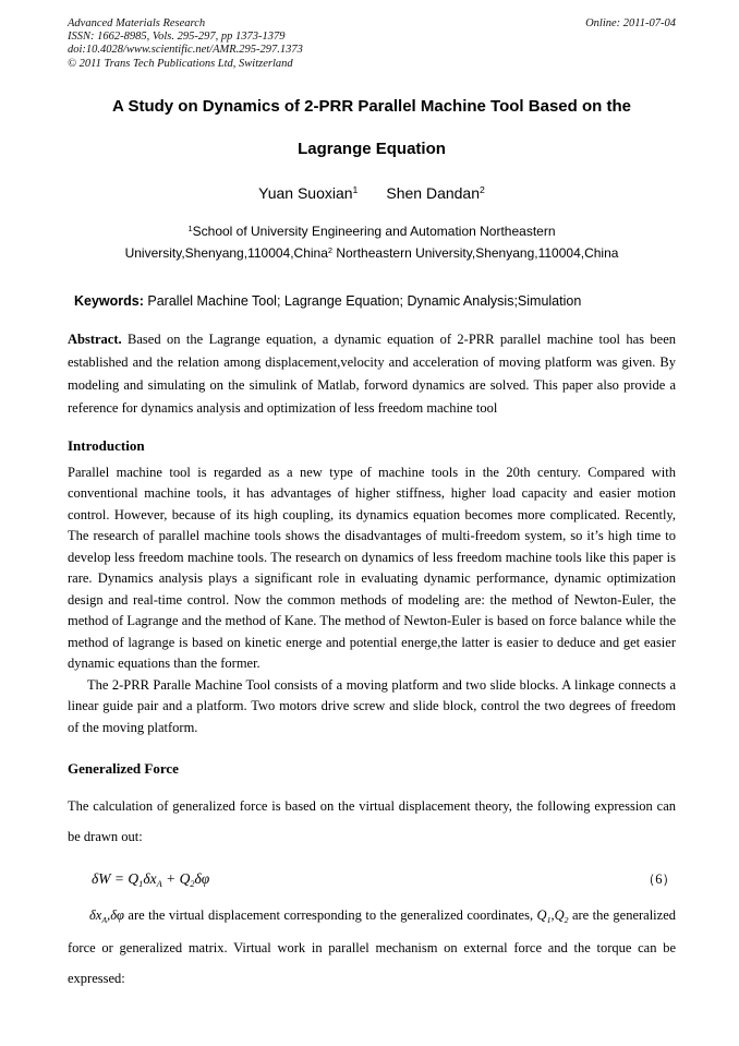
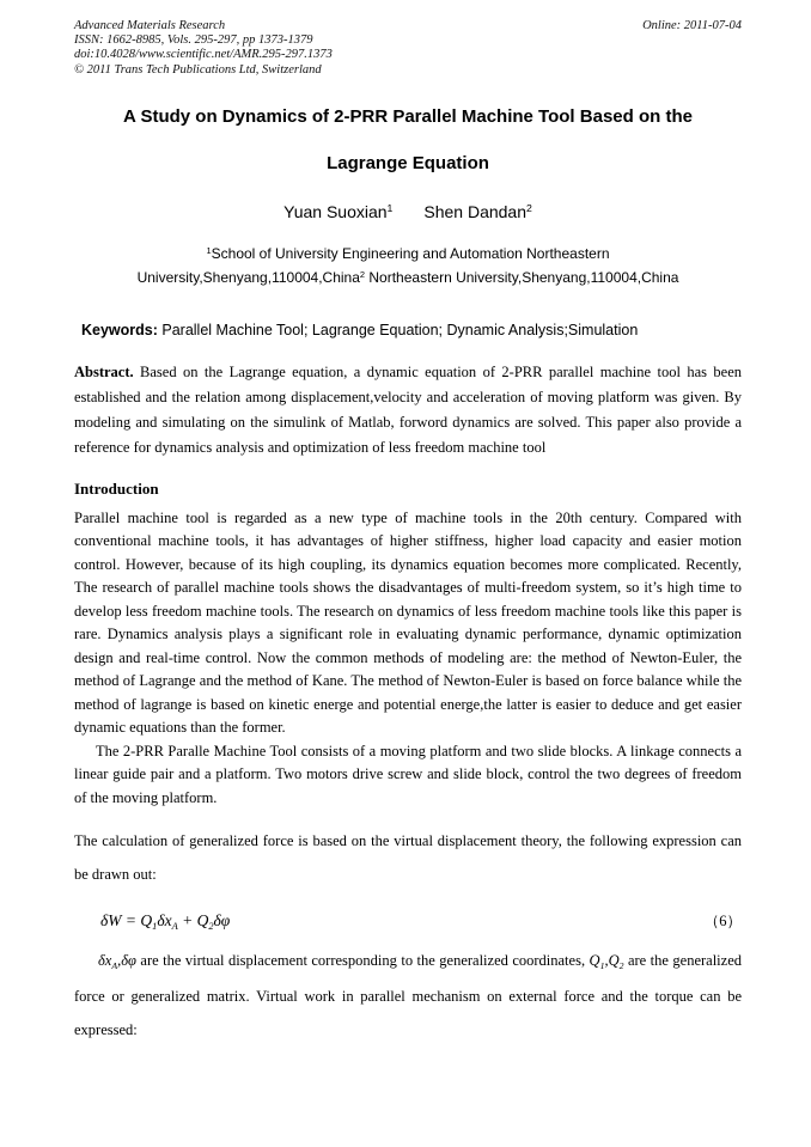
  Advanced Materials Research
  ISSN: 1662-8985, Vols. 295-297, pp 1373-1379
  doi:10.4028/www.scientific.net/AMR.295-297.1373
  © 2011 Trans Tech Publications Ltd, Switzerland
  Online: 2011-07-04
  A Study on Dynamics of 2-PRR Parallel Machine Tool Based on the
  Lagrange Equation
  Yuan Suoxian1 Shen Dandan2
  1School of University Engineering and Automation Northeastern
  University,Shenyang,110004,China2 Northeastern University,Shenyang,110004,China
  Keywords: Parallel Machine Tool; Lagrange Equation; Dynamic Analysis;Simulation
  Abstract. Based on the Lagrange equation, a dynamic equation of 2-PRR parallel machine tool has been established and the relation among displacement,velocity and acceleration of moving platform was given. By modeling and simulating on the simulink of Matlab, forword dynamics are solved. This paper also provide a reference for dynamics analysis and optimization of less freedom machine tool
  Introduction
  Parallel machine tool is regarded as a new type of machine tools in the 20th century. Compared with conventional machine tools, it has advantages of higher stiffness, higher load capacity and easier motion control. However, because of its high coupling, its dynamics equation becomes more complicated. Recently, The research of parallel machine tools shows the disadvantages of multi-freedom system, so it’s high time to develop less freedom machine tools. The research on dynamics of less freedom machine tools like this paper is rare. Dynamics analysis plays a significant role in evaluating dynamic performance, dynamic optimization design and real-time control. Now the common methods of modeling are: the method of Newton-Euler, the method of Lagrange and the method of Kane. The method of Newton-Euler is based on force balance while the method of lagrange is based on kinetic energe and potential energe,the latter is easier to deduce and get easier dynamic equations than the former.
  The 2-PRR Paralle Machine Tool consists of a moving platform and two slide blocks. A linkage connects a linear guide pair and a platform. Two motors drive screw and slide block, control the two degrees of freedom of the moving platform.
- Generalized Force
  The calculation of generalized force is based on the virtual displacement theory, the following expression can be drawn out:
  δW = Q1δxA + Q2δφ
  （6）
  δxA,δφ are the virtual displacement corresponding to the generalized coordinates, Q1,Q2 are the generalized force or generalized matrix. Virtual work in parallel mechanism on external force and the torque can be expressed:
